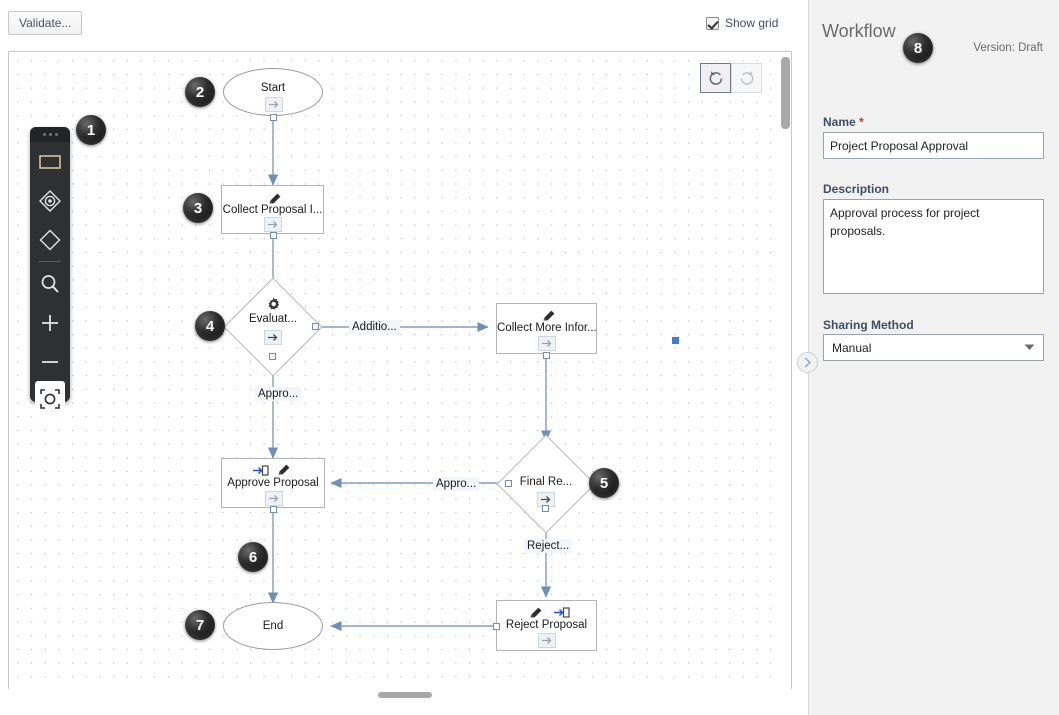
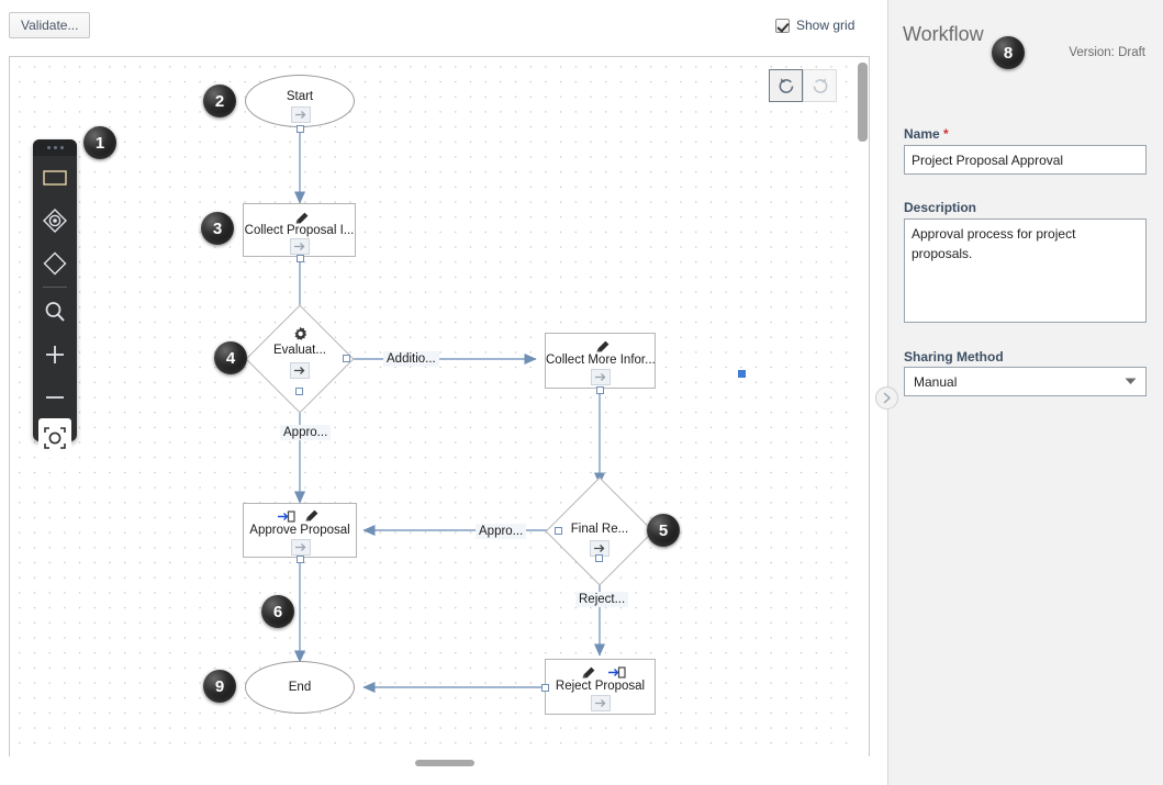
  Validate...
  Show grid
  Additio...
  Appro...
  Appro...
  Reject...
  Start
  Collect Proposal I...
  Evaluat...
  Collect More Infor...
  Approve Proposal
  Final Re...
  Reject Proposal
  End
  1
  2
  3
  4
  5
  6
- 7
+ 9
  Workflow
  8
  Version: Draft
  Name *
  Project Proposal Approval
  Description
  Sharing Method
  Manual
